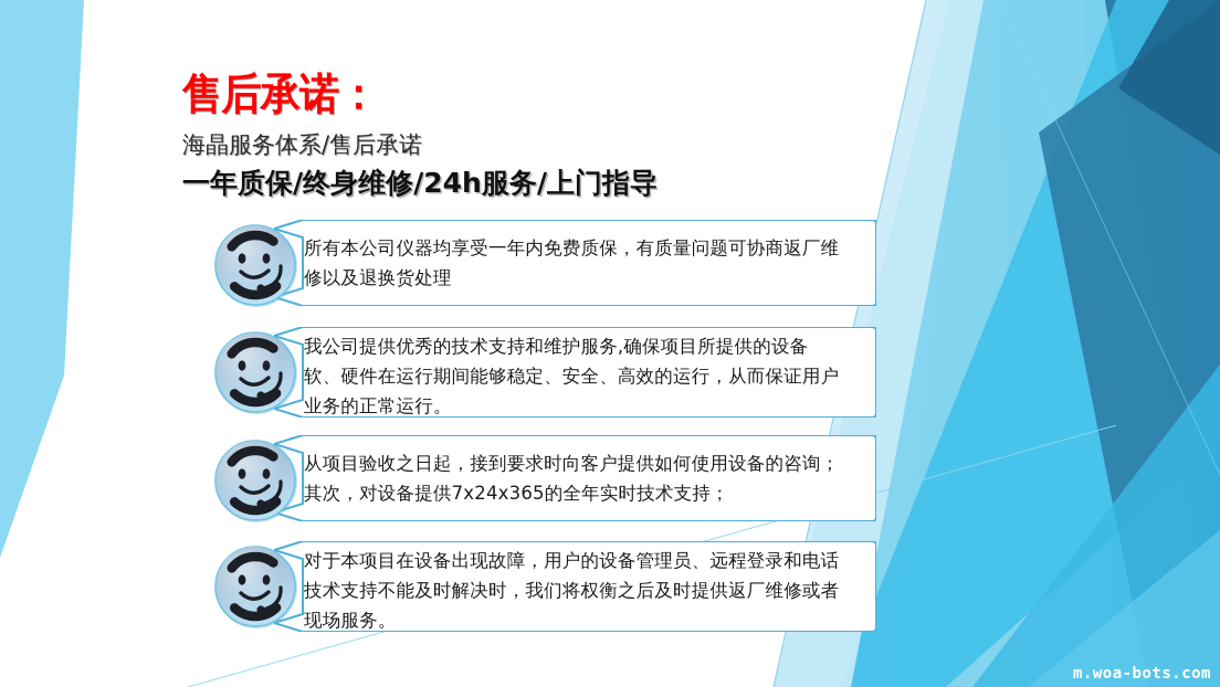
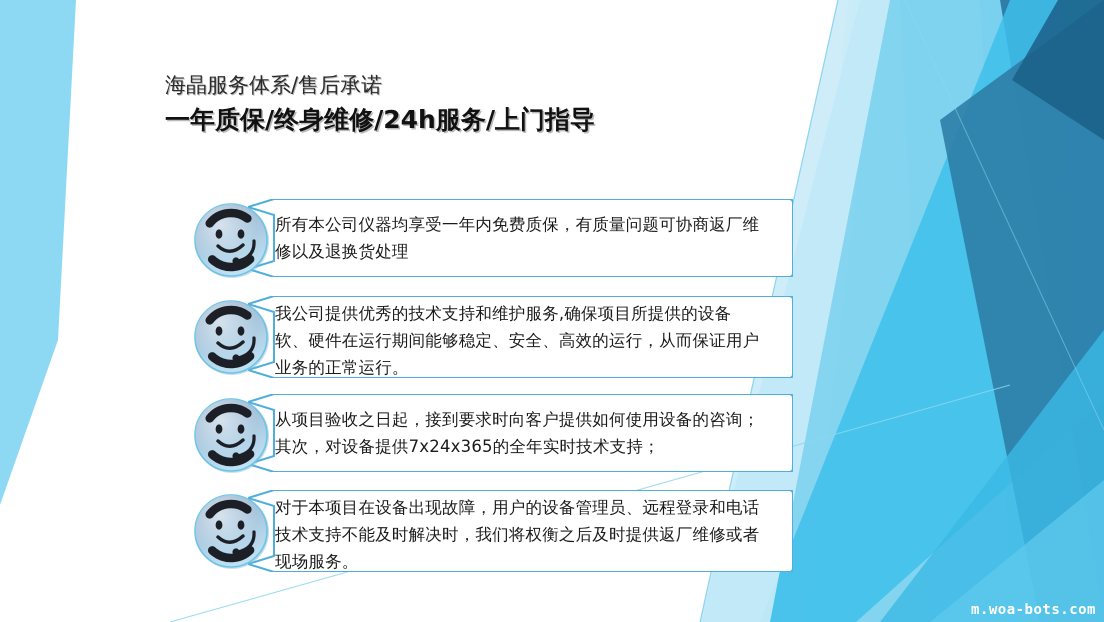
- 售后承诺：
  海晶服务体系/售后承诺
  一年质保/终身维修/24h服务/上门指导
  所有本公司仪器均享受一年内免费质保，有质量问题可协商返厂维修以及退换货处理
  我公司提供优秀的技术支持和维护服务,确保项目所提供的设备软、硬件在运行期间能够稳定、安全、高效的运行，从而保证用户业务的正常运行。
  从项目验收之日起，接到要求时向客户提供如何使用设备的咨询；其次，对设备提供7x24x365的全年实时技术支持；
  对于本项目在设备出现故障，用户的设备管理员、远程登录和电话技术支持不能及时解决时，我们将权衡之后及时提供返厂维修或者现场服务。
  m.woa-bots.com
